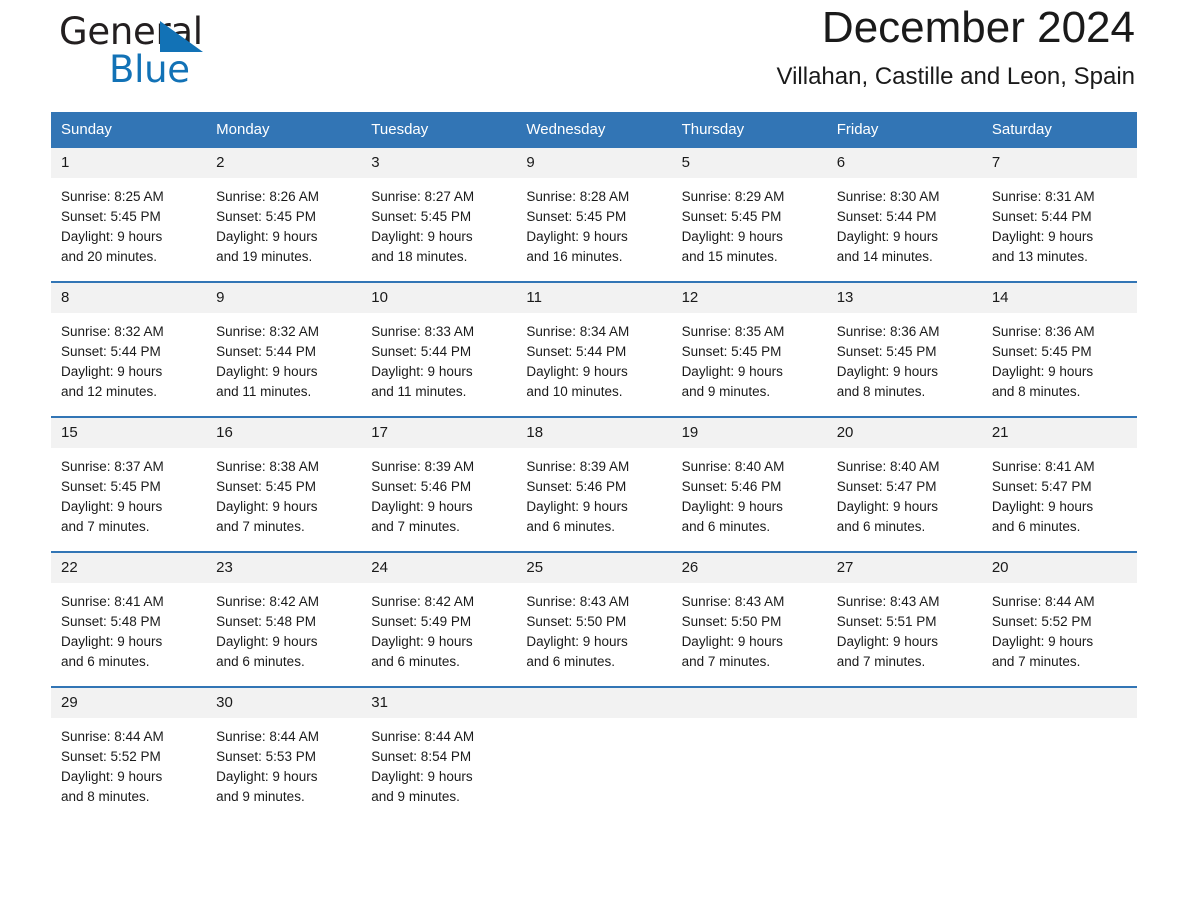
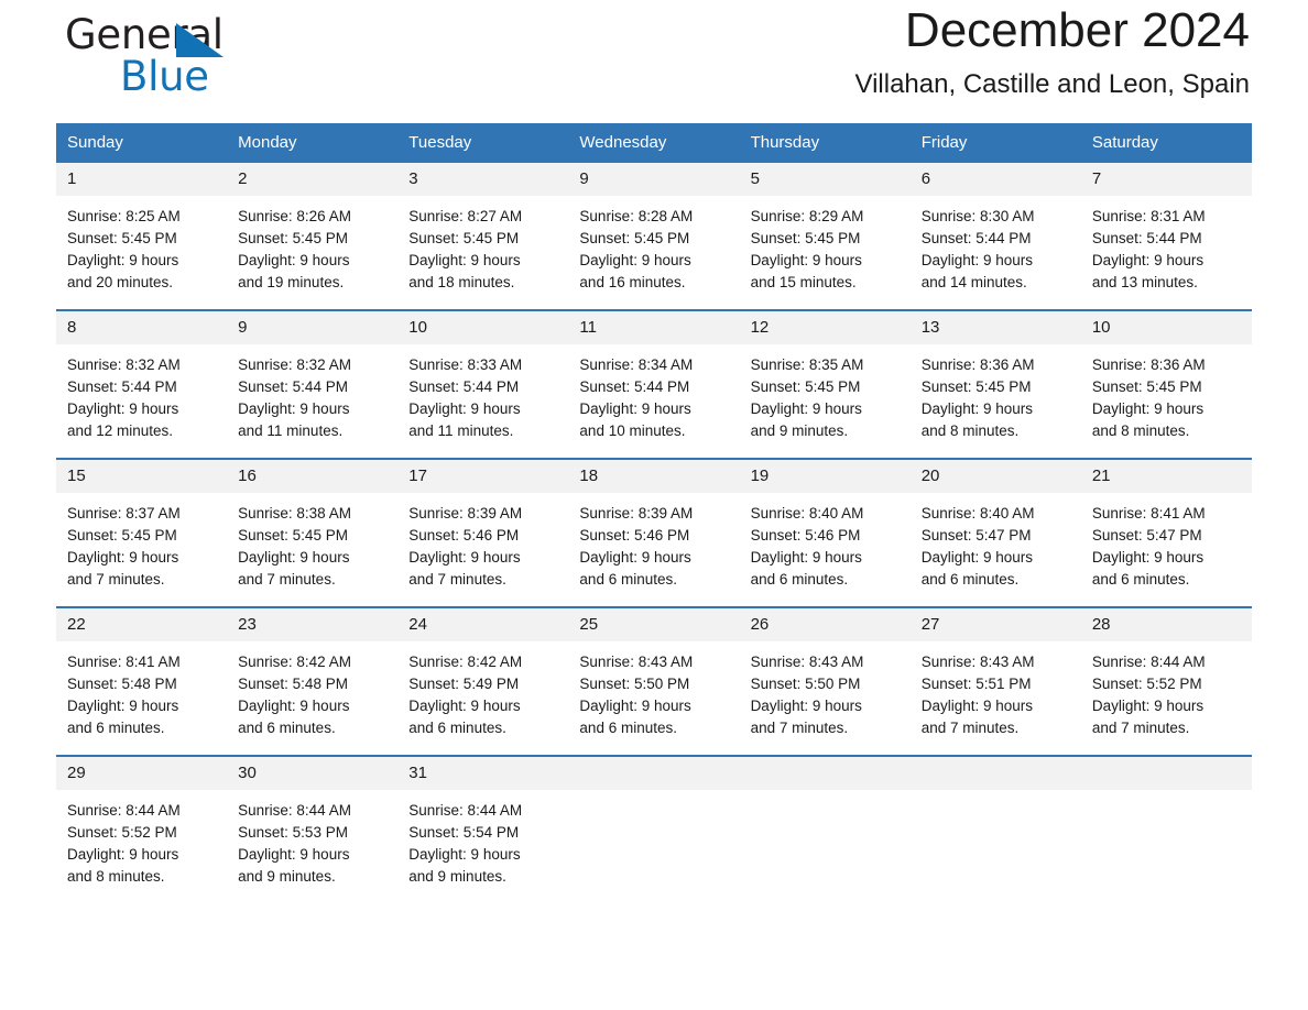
  Geneal
  Blue
  December 2024
  Villahan, Castille and Leon, Spain
  Sunday	Monday	Tuesday	Wednesday	Thursday	Friday	Saturday
  1 Sunrise: 8:25 AM Sunset: 5:45 PM Daylight: 9 hours and 20 minutes.	2 Sunrise: 8:26 AM Sunset: 5:45 PM Daylight: 9 hours and 19 minutes.	3 Sunrise: 8:27 AM Sunset: 5:45 PM Daylight: 9 hours and 18 minutes.	9 Sunrise: 8:28 AM Sunset: 5:45 PM Daylight: 9 hours and 16 minutes.	5 Sunrise: 8:29 AM Sunset: 5:45 PM Daylight: 9 hours and 15 minutes.	6 Sunrise: 8:30 AM Sunset: 5:44 PM Daylight: 9 hours and 14 minutes.	7 Sunrise: 8:31 AM Sunset: 5:44 PM Daylight: 9 hours and 13 minutes.
- 8 Sunrise: 8:32 AM Sunset: 5:44 PM Daylight: 9 hours and 12 minutes.	9 Sunrise: 8:32 AM Sunset: 5:44 PM Daylight: 9 hours and 11 minutes.	10 Sunrise: 8:33 AM Sunset: 5:44 PM Daylight: 9 hours and 11 minutes.	11 Sunrise: 8:34 AM Sunset: 5:44 PM Daylight: 9 hours and 10 minutes.	12 Sunrise: 8:35 AM Sunset: 5:45 PM Daylight: 9 hours and 9 minutes.	13 Sunrise: 8:36 AM Sunset: 5:45 PM Daylight: 9 hours and 8 minutes.	14 Sunrise: 8:36 AM Sunset: 5:45 PM Daylight: 9 hours and 8 minutes.
+ 8 Sunrise: 8:32 AM Sunset: 5:44 PM Daylight: 9 hours and 12 minutes.	9 Sunrise: 8:32 AM Sunset: 5:44 PM Daylight: 9 hours and 11 minutes.	10 Sunrise: 8:33 AM Sunset: 5:44 PM Daylight: 9 hours and 11 minutes.	11 Sunrise: 8:34 AM Sunset: 5:44 PM Daylight: 9 hours and 10 minutes.	12 Sunrise: 8:35 AM Sunset: 5:45 PM Daylight: 9 hours and 9 minutes.	13 Sunrise: 8:36 AM Sunset: 5:45 PM Daylight: 9 hours and 8 minutes.	10 Sunrise: 8:36 AM Sunset: 5:45 PM Daylight: 9 hours and 8 minutes.
  15 Sunrise: 8:37 AM Sunset: 5:45 PM Daylight: 9 hours and 7 minutes.	16 Sunrise: 8:38 AM Sunset: 5:45 PM Daylight: 9 hours and 7 minutes.	17 Sunrise: 8:39 AM Sunset: 5:46 PM Daylight: 9 hours and 7 minutes.	18 Sunrise: 8:39 AM Sunset: 5:46 PM Daylight: 9 hours and 6 minutes.	19 Sunrise: 8:40 AM Sunset: 5:46 PM Daylight: 9 hours and 6 minutes.	20 Sunrise: 8:40 AM Sunset: 5:47 PM Daylight: 9 hours and 6 minutes.	21 Sunrise: 8:41 AM Sunset: 5:47 PM Daylight: 9 hours and 6 minutes.
- 22 Sunrise: 8:41 AM Sunset: 5:48 PM Daylight: 9 hours and 6 minutes.	23 Sunrise: 8:42 AM Sunset: 5:48 PM Daylight: 9 hours and 6 minutes.	24 Sunrise: 8:42 AM Sunset: 5:49 PM Daylight: 9 hours and 6 minutes.	25 Sunrise: 8:43 AM Sunset: 5:50 PM Daylight: 9 hours and 6 minutes.	26 Sunrise: 8:43 AM Sunset: 5:50 PM Daylight: 9 hours and 7 minutes.	27 Sunrise: 8:43 AM Sunset: 5:51 PM Daylight: 9 hours and 7 minutes.	20 Sunrise: 8:44 AM Sunset: 5:52 PM Daylight: 9 hours and 7 minutes.
+ 22 Sunrise: 8:41 AM Sunset: 5:48 PM Daylight: 9 hours and 6 minutes.	23 Sunrise: 8:42 AM Sunset: 5:48 PM Daylight: 9 hours and 6 minutes.	24 Sunrise: 8:42 AM Sunset: 5:49 PM Daylight: 9 hours and 6 minutes.	25 Sunrise: 8:43 AM Sunset: 5:50 PM Daylight: 9 hours and 6 minutes.	26 Sunrise: 8:43 AM Sunset: 5:50 PM Daylight: 9 hours and 7 minutes.	27 Sunrise: 8:43 AM Sunset: 5:51 PM Daylight: 9 hours and 7 minutes.	28 Sunrise: 8:44 AM Sunset: 5:52 PM Daylight: 9 hours and 7 minutes.
- 29 Sunrise: 8:44 AM Sunset: 5:52 PM Daylight: 9 hours and 8 minutes.	30 Sunrise: 8:44 AM Sunset: 5:53 PM Daylight: 9 hours and 9 minutes.	31 Sunrise: 8:44 AM Sunset: 8:54 PM Daylight: 9 hours and 9 minutes.
+ 29 Sunrise: 8:44 AM Sunset: 5:52 PM Daylight: 9 hours and 8 minutes.	30 Sunrise: 8:44 AM Sunset: 5:53 PM Daylight: 9 hours and 9 minutes.	31 Sunrise: 8:44 AM Sunset: 5:54 PM Daylight: 9 hours and 9 minutes.
